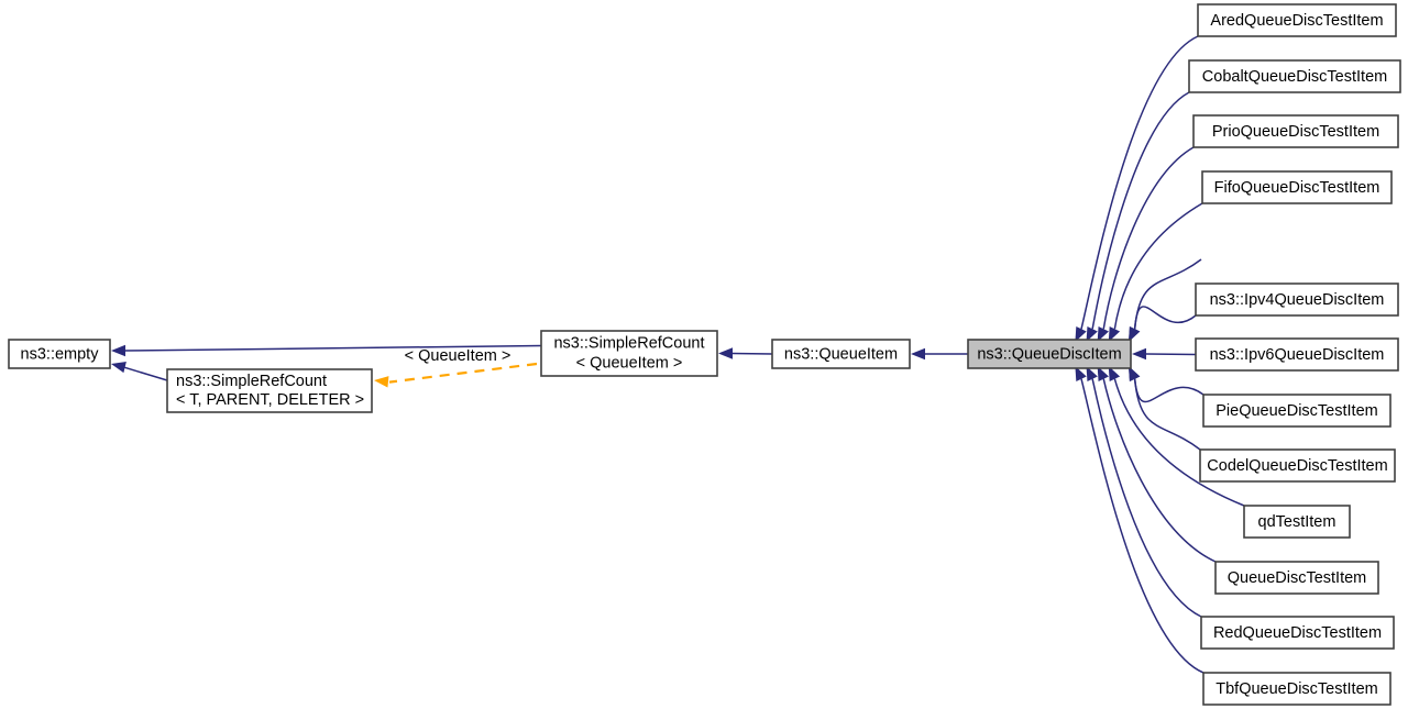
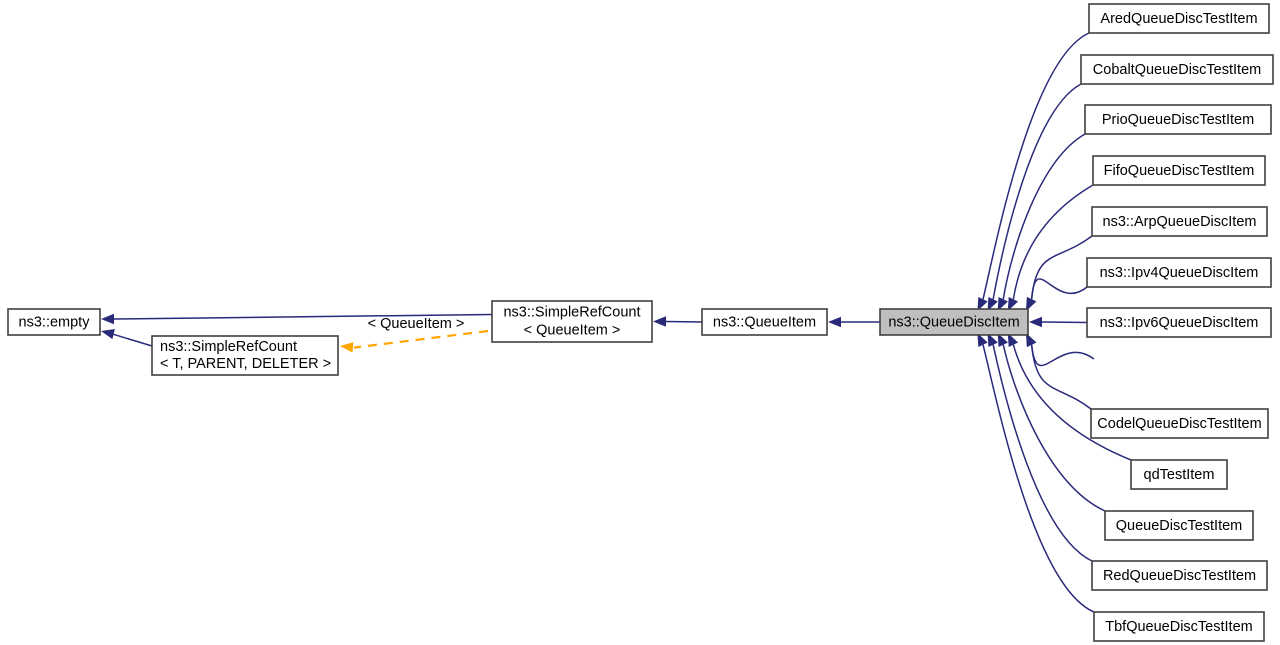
  ns3::empty
  ns3::SimpleRefCount
  < QueueItem >
  ns3::QueueItem
  ns3::QueueDiscItem
  ns3::SimpleRefCount
  < T, PARENT, DELETER >
  AredQueueDiscTestItem
  CobaltQueueDiscTestItem
  PrioQueueDiscTestItem
  FifoQueueDiscTestItem
+ ns3::ArpQueueDiscItem
  ns3::Ipv4QueueDiscItem
  ns3::Ipv6QueueDiscItem
- PieQueueDiscTestItem
  CodelQueueDiscTestItem
  qdTestItem
  QueueDiscTestItem
  RedQueueDiscTestItem
  TbfQueueDiscTestItem
  < QueueItem >
